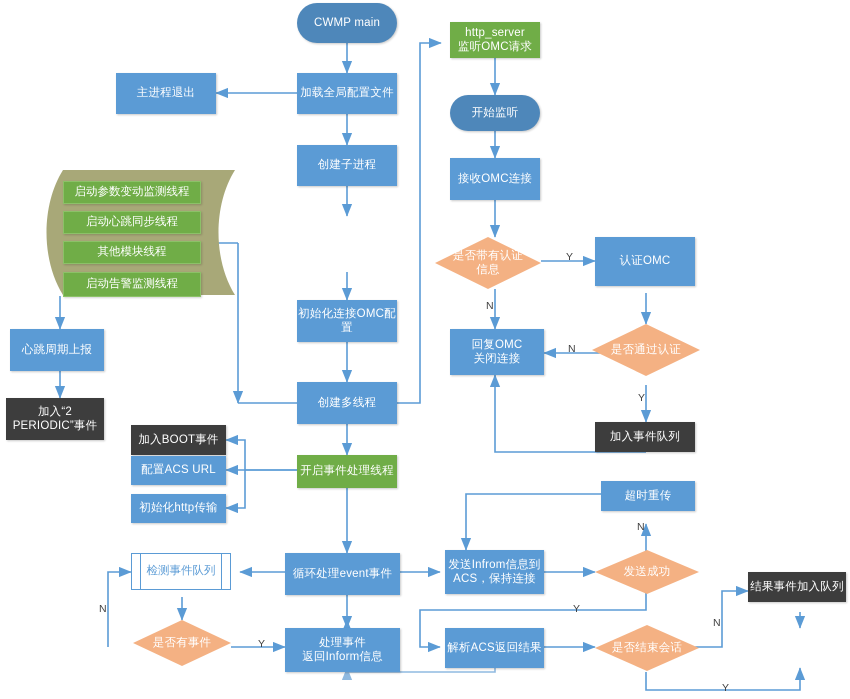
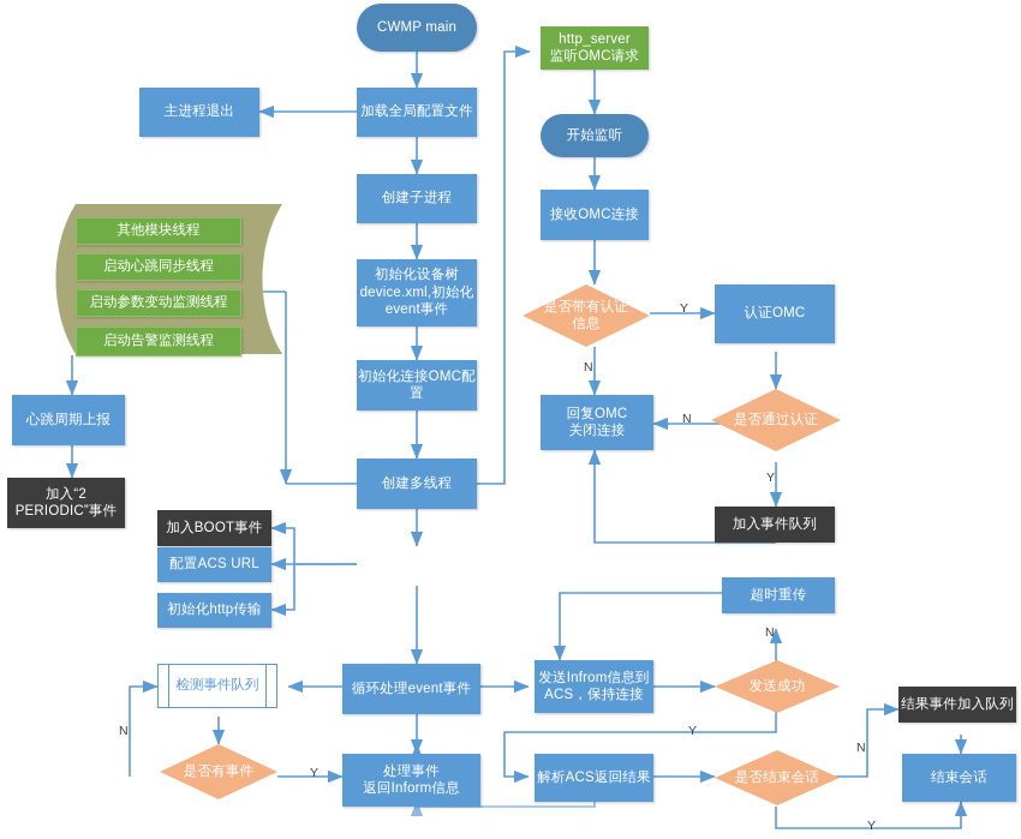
  CWMP main
  开始监听
  加载全局配置文件
  主进程退出
  创建子进程
+ 初始化设备树
+ device.xml,初始化
+ event事件
  初始化连接OMC配
  置
  创建多线程
- 开启事件处理线程
  循环处理event事件
  处理事件
  返回Inform信息
  http_server
  监听OMC请求
  接收OMC连接
  是否带有认证
  信息
  认证OMC
  是否通过认证
  回复OMC
  关闭连接
  加入事件队列
  加入BOOT事件
  配置ACS URL
  初始化http传输
  心跳周期上报
  加入“2
  PERIODIC”事件
- 启动参数变动监测线程
+ 其他模块线程
  启动心跳同步线程
- 其他模块线程
+ 启动参数变动监测线程
  启动告警监测线程
  检测事件队列
  是否有事件
  发送Infrom信息到
  ACS，保持连接
  超时重传
  发送成功
  解析ACS返回结果
  是否结束会话
  结果事件加入队列
+ 结束会话
  Y
  N
  N
  Y
  N
  Y
  N
  Y
  N
  Y
